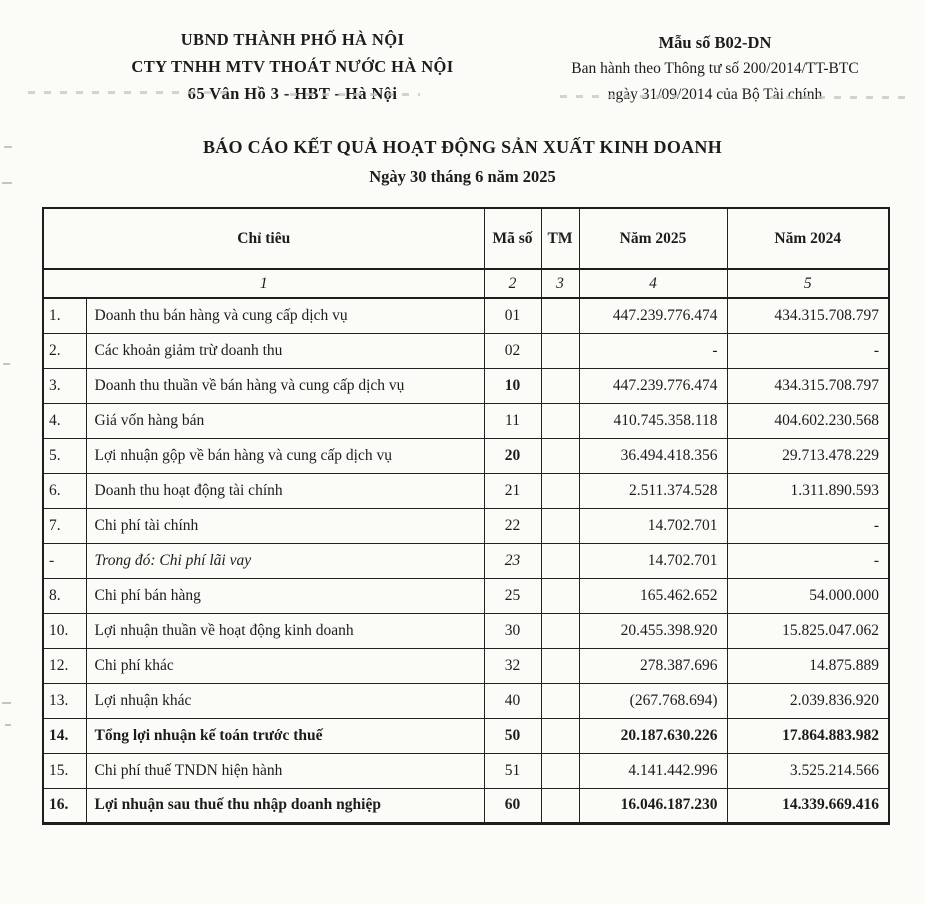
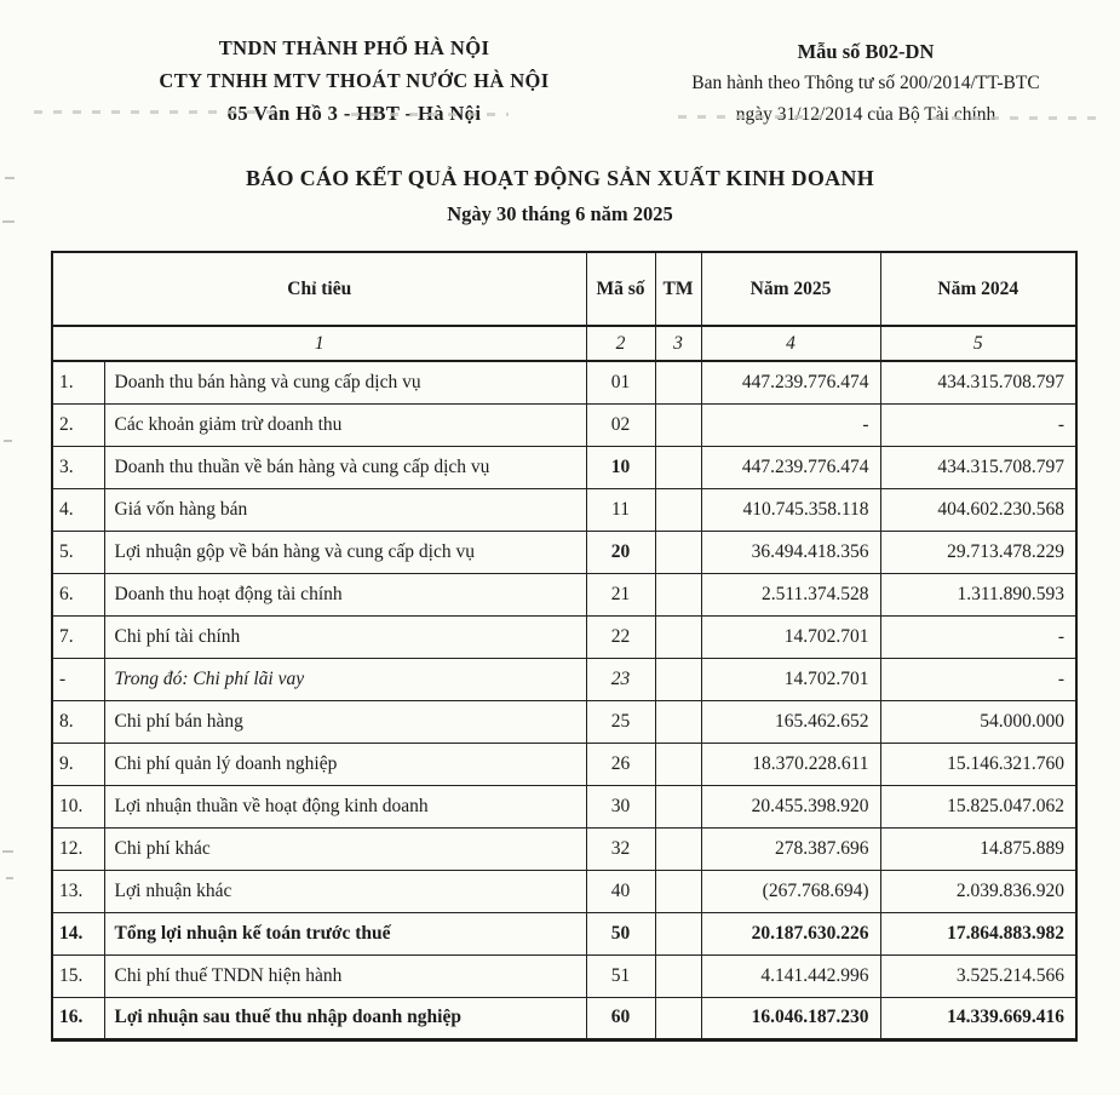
- UBND THÀNH PHỐ HÀ NỘI
+ TNDN THÀNH PHỐ HÀ NỘI
  CTY TNHH MTV THOÁT NƯỚC HÀ NỘI
  65 Vân Hồ 3 - HBT - Hà Nội
  Mẫu số B02-DN
  Ban hành theo Thông tư số 200/2014/TT-BTC
- ngày 31/09/2014 của Bộ Tài chính
+ ngày 31/12/2014 của Bộ Tài chính
  BÁO CÁO KẾT QUẢ HOẠT ĐỘNG SẢN XUẤT KINH DOANH
  Ngày 30 tháng 6 năm 2025
  Chỉ tiêu	Mã số	TM	Năm 2025	Năm 2024
  1	2	3	4	5
  1.	Doanh thu bán hàng và cung cấp dịch vụ	01		447.239.776.474	434.315.708.797
  2.	Các khoản giảm trừ doanh thu	02		-	-
  3.	Doanh thu thuần về bán hàng và cung cấp dịch vụ	10		447.239.776.474	434.315.708.797
  4.	Giá vốn hàng bán	11		410.745.358.118	404.602.230.568
  5.	Lợi nhuận gộp về bán hàng và cung cấp dịch vụ	20		36.494.418.356	29.713.478.229
  6.	Doanh thu hoạt động tài chính	21		2.511.374.528	1.311.890.593
  7.	Chi phí tài chính	22		14.702.701	-
  -	Trong đó: Chi phí lãi vay	23		14.702.701	-
  8.	Chi phí bán hàng	25		165.462.652	54.000.000
+ 9.	Chi phí quản lý doanh nghiệp	26		18.370.228.611	15.146.321.760
  10.	Lợi nhuận thuần về hoạt động kinh doanh	30		20.455.398.920	15.825.047.062
  12.	Chi phí khác	32		278.387.696	14.875.889
  13.	Lợi nhuận khác	40		(267.768.694)	2.039.836.920
  14.	Tổng lợi nhuận kế toán trước thuế	50		20.187.630.226	17.864.883.982
  15.	Chi phí thuế TNDN hiện hành	51		4.141.442.996	3.525.214.566
  16.	Lợi nhuận sau thuế thu nhập doanh nghiệp	60		16.046.187.230	14.339.669.416
